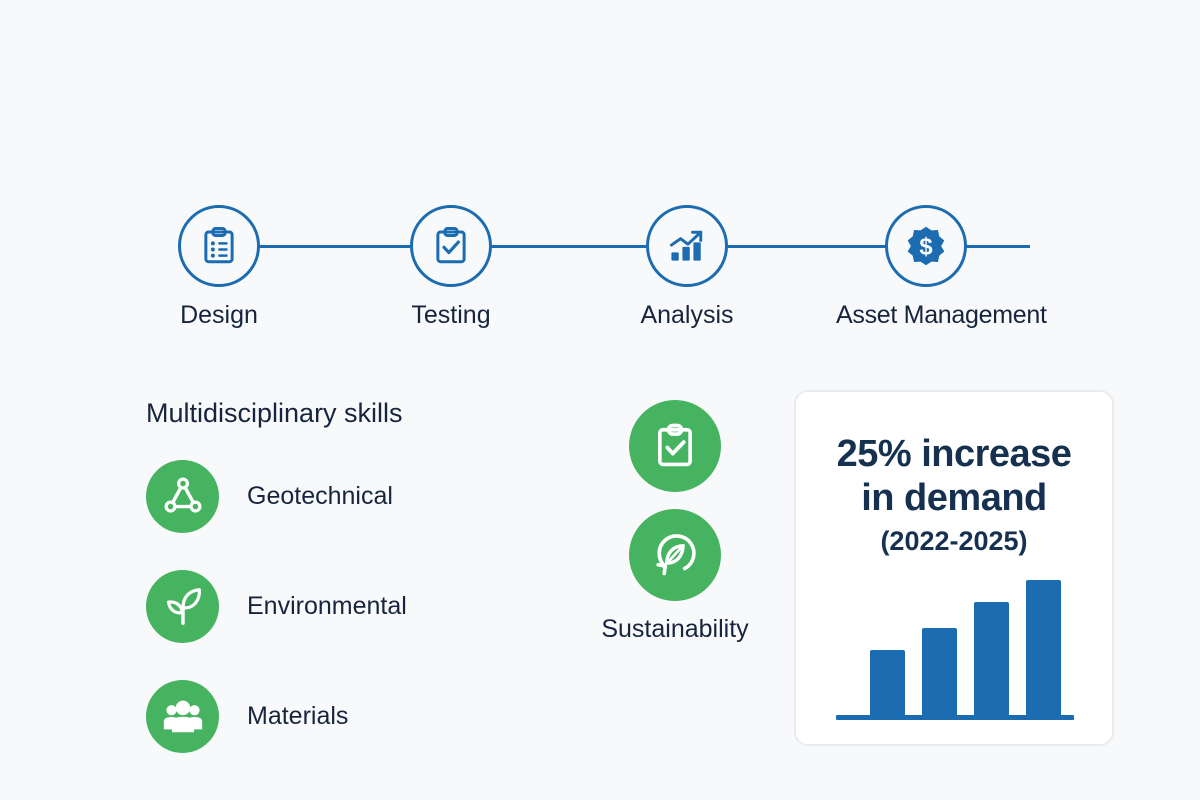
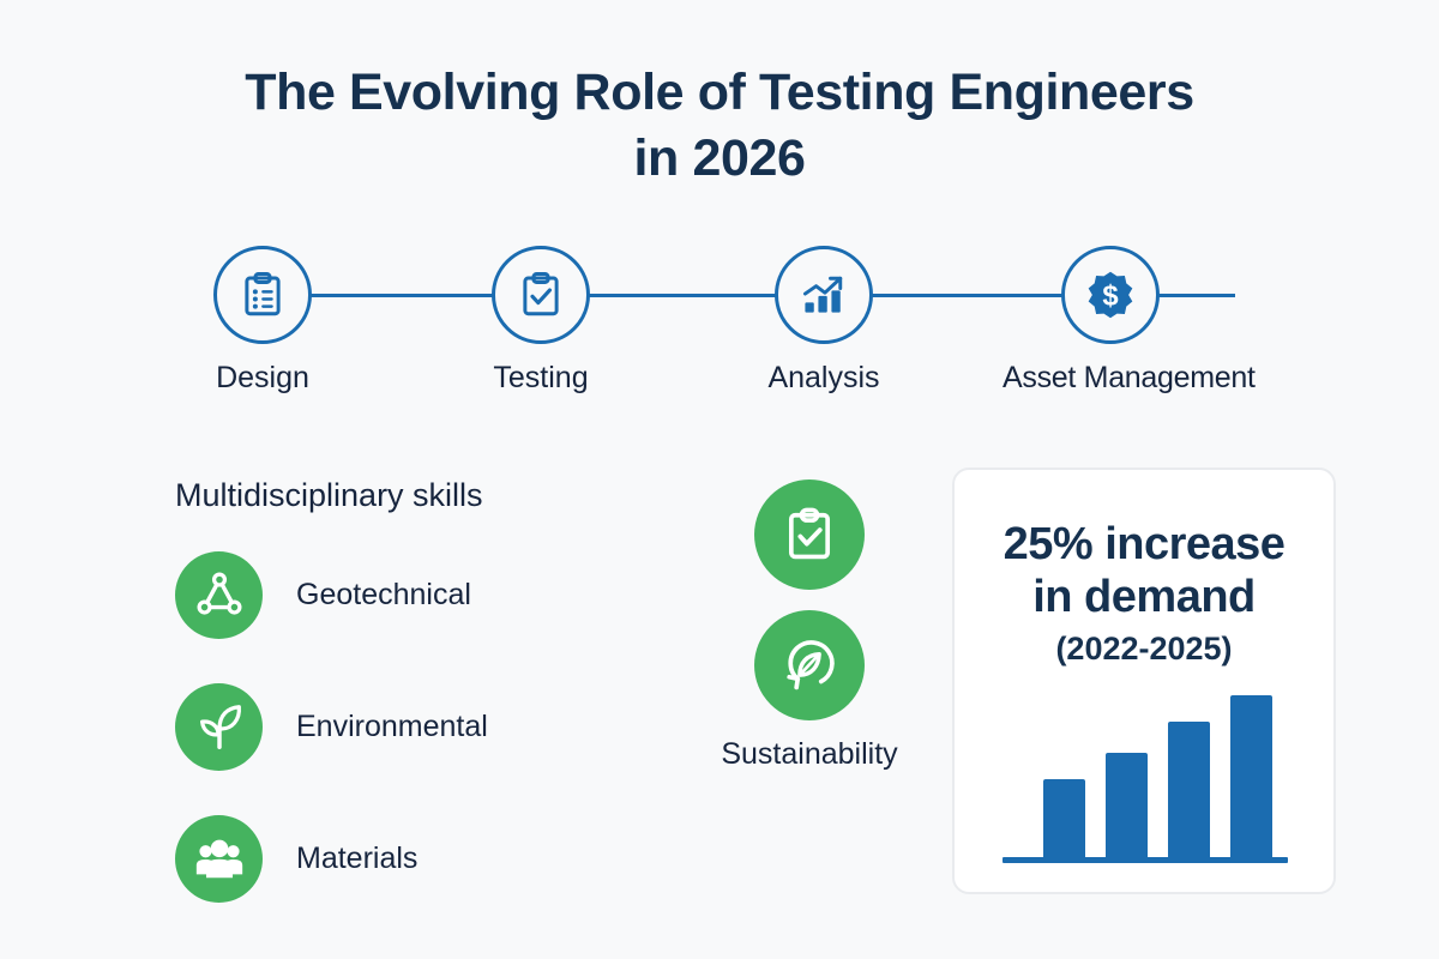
+ The Evolving Role of Testing Engineers
+ in 2026
  Design
  Testing
  Analysis
  $
  Asset Management
  Multidisciplinary skills
  Geotechnical
  Environmental
  Materials
  Sustainability
  25% increase
  in demand
  (2022-2025)
